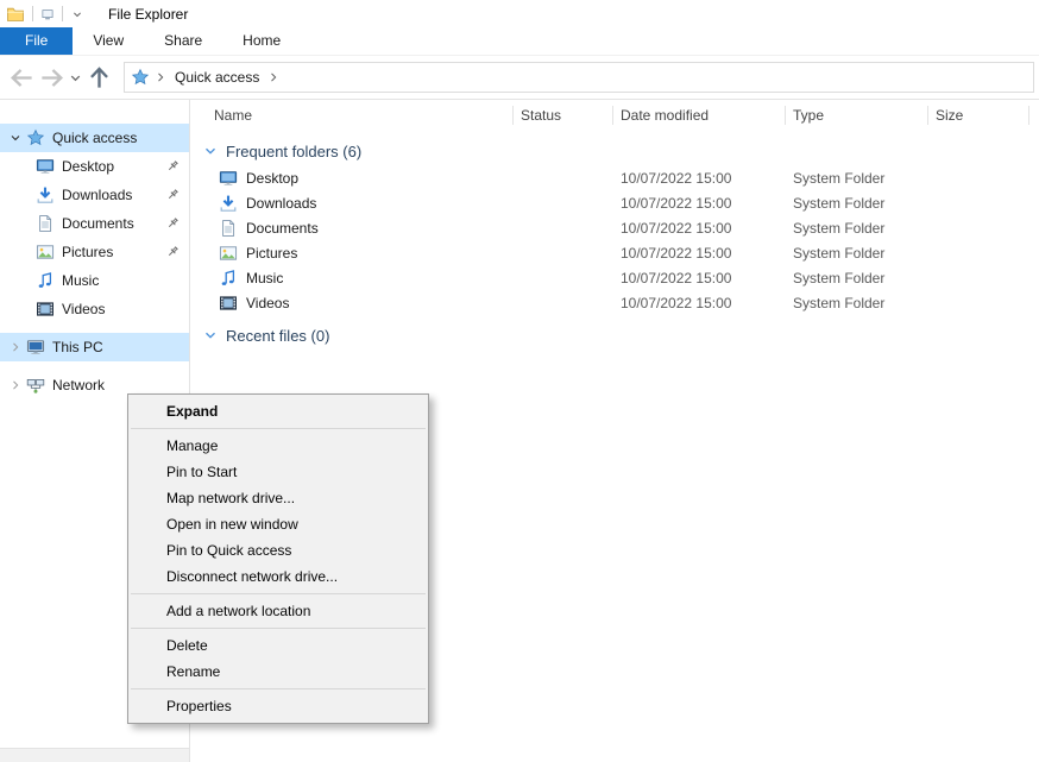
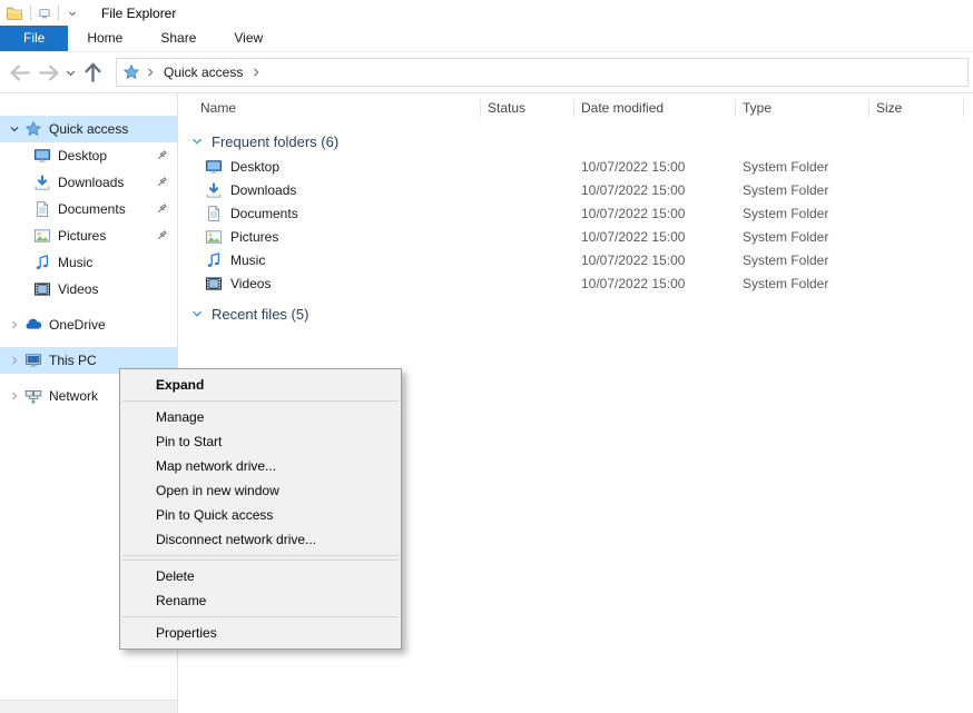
  File Explorer
  File
- View
+ Home
  Share
- Home
+ View
  Quick access
  Quick access
  Desktop
  Downloads
  Documents
  Pictures
  Music
  Videos
+ OneDrive
  This PC
  Network
  Name
  Status
  Date modified
  Type
  Size
  Frequent folders (6)
  Desktop
  10/07/2022 15:00
  System Folder
  Downloads
  10/07/2022 15:00
  System Folder
  Documents
  10/07/2022 15:00
  System Folder
  Pictures
  10/07/2022 15:00
  System Folder
  Music
  10/07/2022 15:00
  System Folder
  Videos
  10/07/2022 15:00
  System Folder
- Recent files (0)
+ Recent files (5)
  Expand
  Manage
  Pin to Start
  Map network drive...
  Open in new window
  Pin to Quick access
  Disconnect network drive...
- Add a network location
  Delete
  Rename
  Properties
